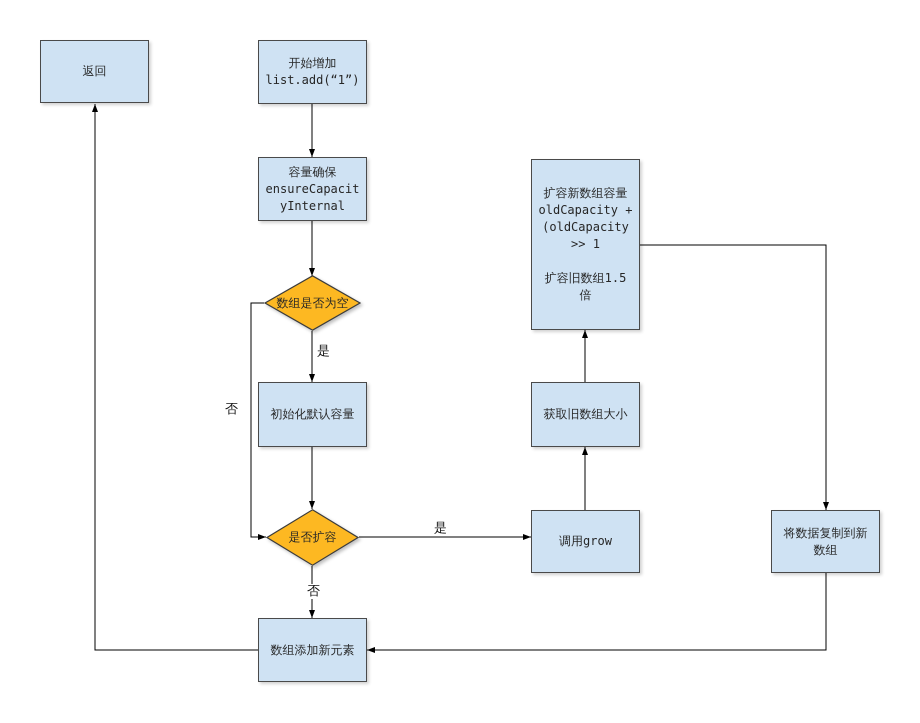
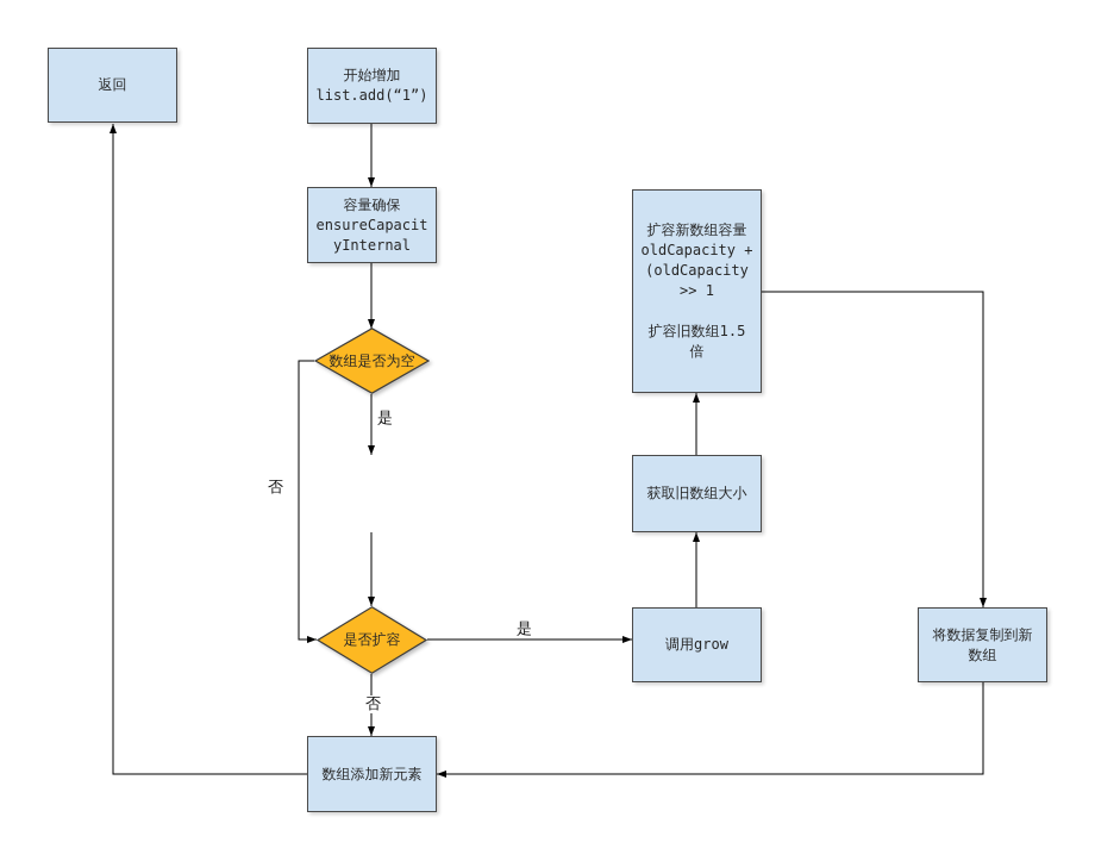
  返回
  开始增加
  list.add(“1”)
  容量确保
  ensureCapacit
  yInternal
- 初始化默认容量
  数组添加新元素
  扩容新数组容量
  oldCapacity +
  (oldCapacity
  >> 1
  扩容旧数组1.5
  倍
  获取旧数组大小
  调用grow
  将数据复制到新
  数组
  数组是否为空
  是否扩容
  是
  否
  是
  否
